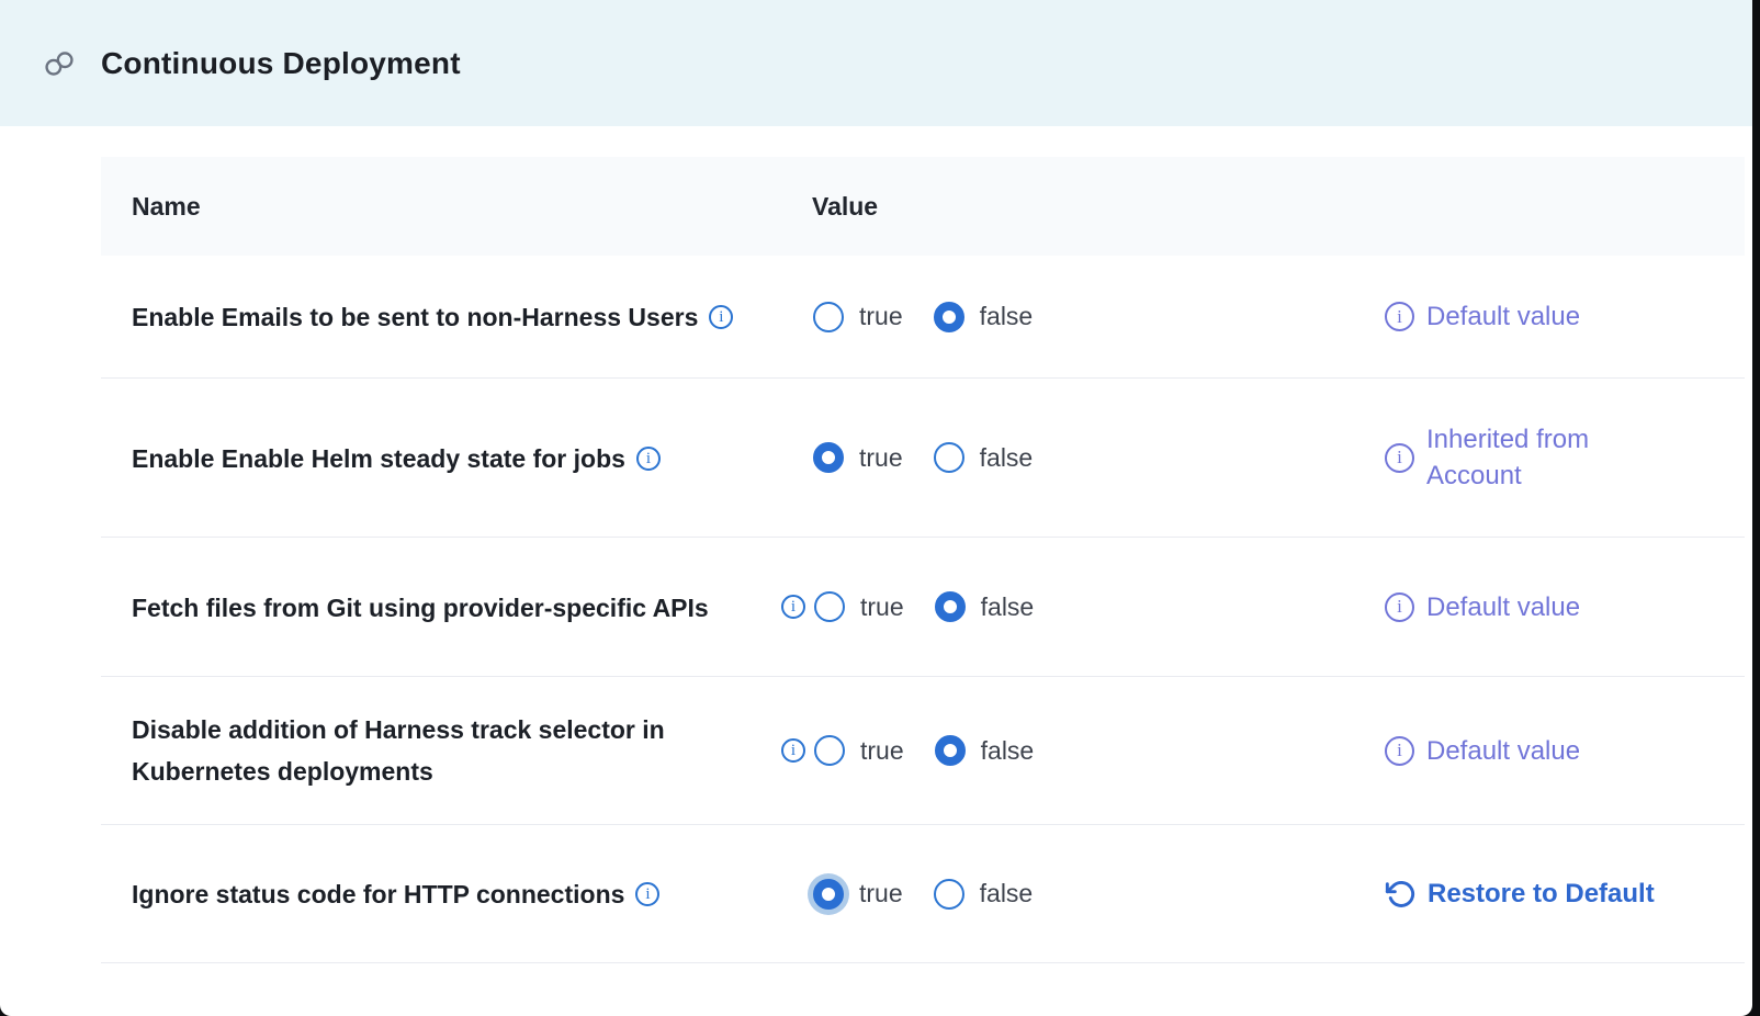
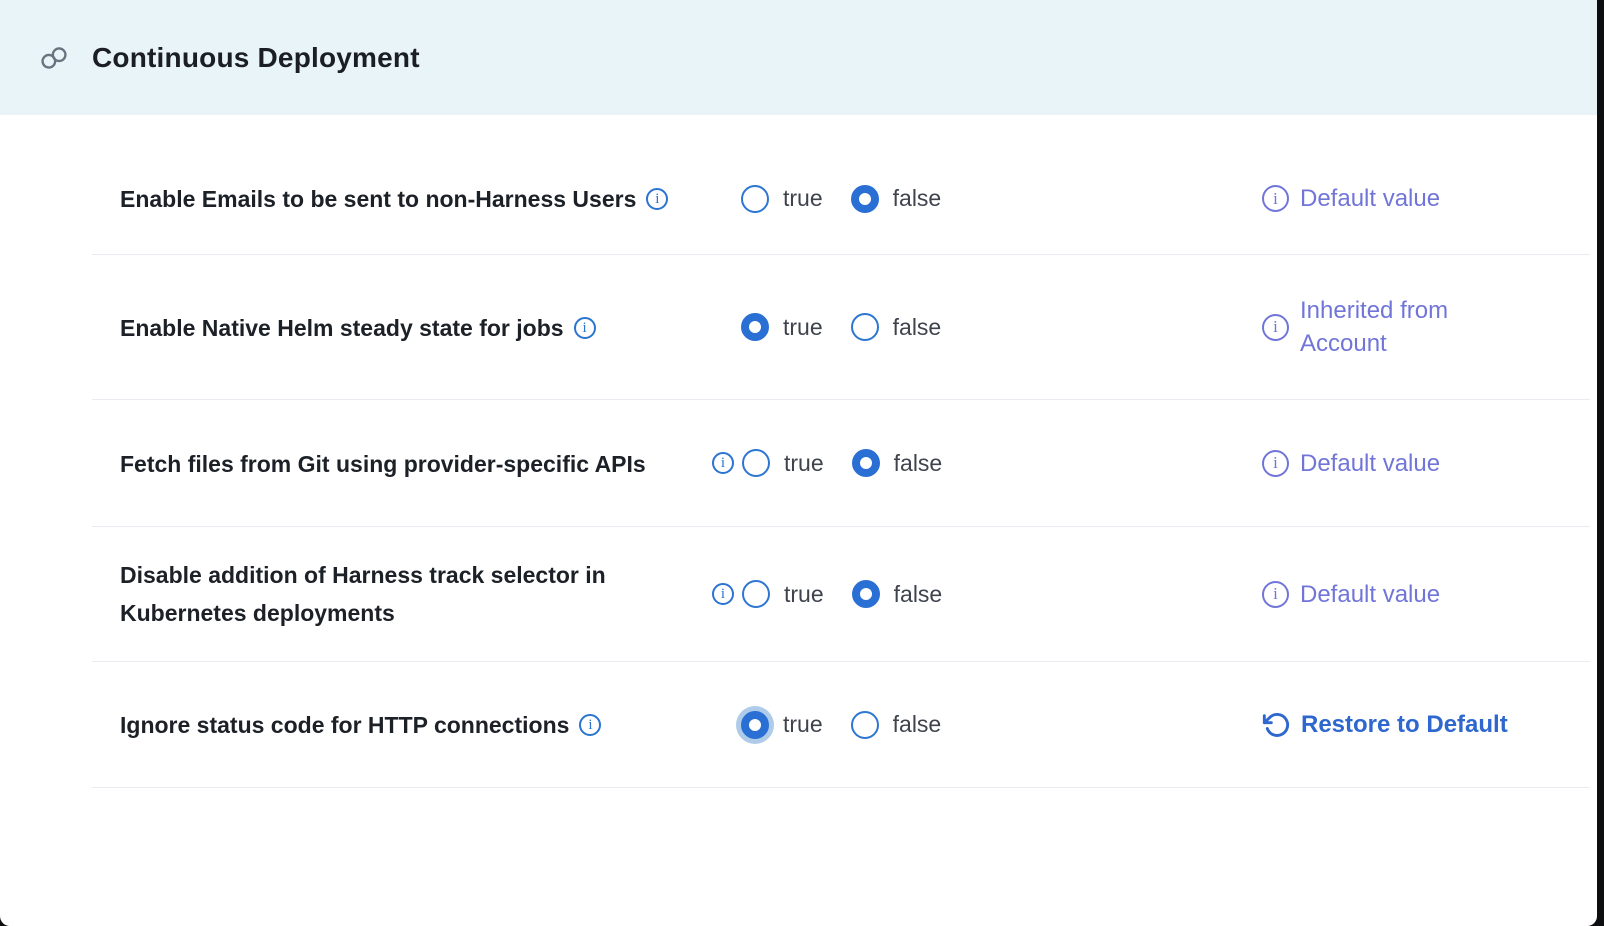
  Continuous Deployment
- Name
- Value
  Enable Emails to be sent to non-Harness Users
  i
  true
  false
  i
  Default value
- Enable Enable Helm steady state for jobs
+ Enable Native Helm steady state for jobs
  i
  true
  false
  i
  Inherited from Account
  Fetch files from Git using provider-specific APIs
  i
  true
  false
  i
  Default value
  Disable addition of Harness track selector in Kubernetes deployments
  i
  true
  false
  i
  Default value
  Ignore status code for HTTP connections
  i
  true
  false
  Restore to Default
